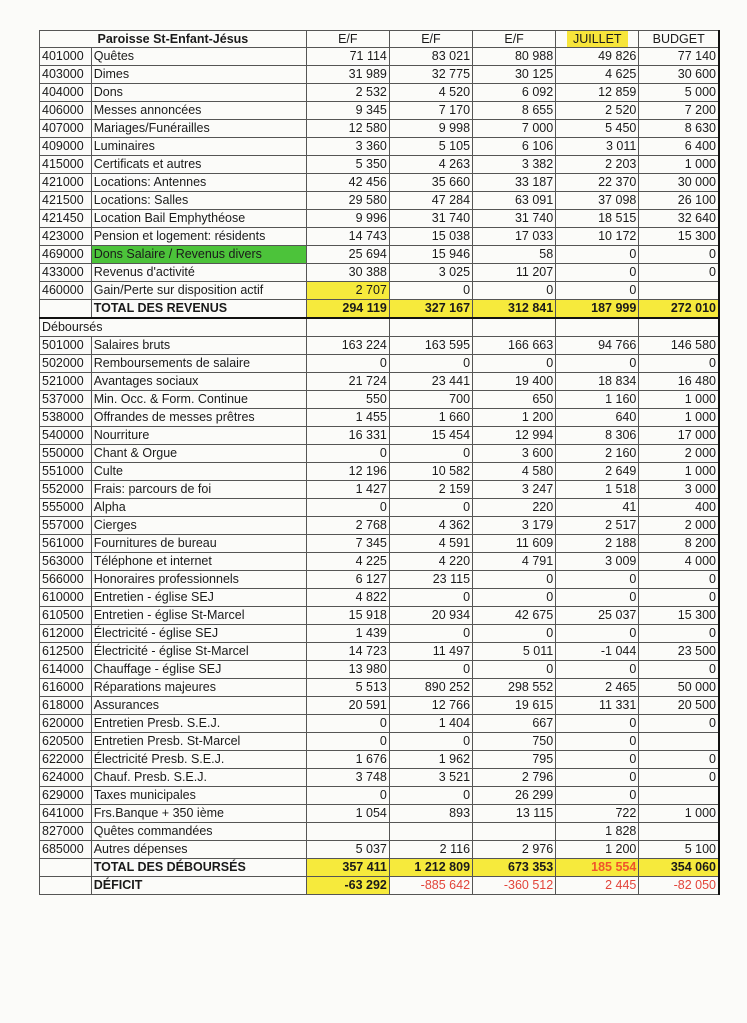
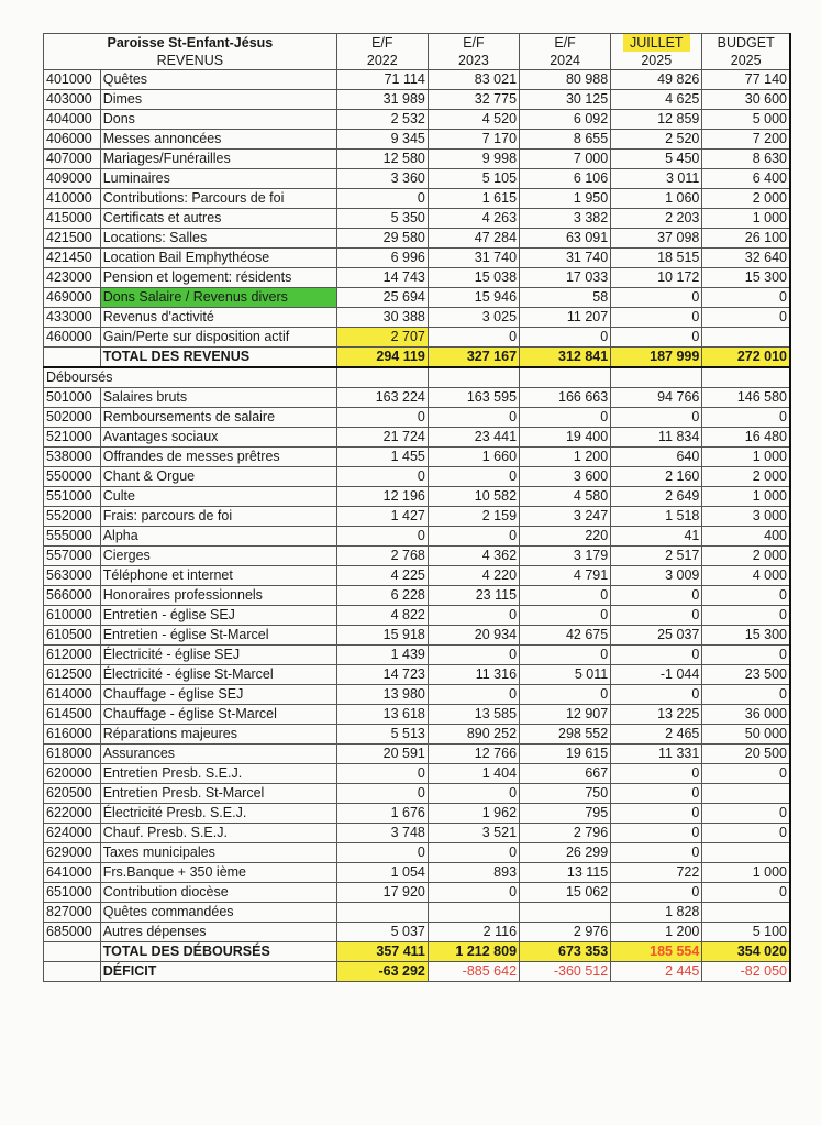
  Paroisse St-Enfant-Jésus	E/F	E/F	E/F	JUILLET	BUDGET
+ REVENUS	2022	2023	2024	2025	2025
  401000	Quêtes	71 114	83 021	80 988	49 826	77 140
  403000	Dimes	31 989	32 775	30 125	4 625	30 600
  404000	Dons	2 532	4 520	6 092	12 859	5 000
  406000	Messes annoncées	9 345	7 170	8 655	2 520	7 200
  407000	Mariages/Funérailles	12 580	9 998	7 000	5 450	8 630
  409000	Luminaires	3 360	5 105	6 106	3 011	6 400
+ 410000	Contributions: Parcours de foi	0	1 615	1 950	1 060	2 000
  415000	Certificats et autres	5 350	4 263	3 382	2 203	1 000
- 421000	Locations: Antennes	42 456	35 660	33 187	22 370	30 000
  421500	Locations: Salles	29 580	47 284	63 091	37 098	26 100
- 421450	Location Bail Emphythéose	9 996	31 740	31 740	18 515	32 640
+ 421450	Location Bail Emphythéose	6 996	31 740	31 740	18 515	32 640
  423000	Pension et logement: résidents	14 743	15 038	17 033	10 172	15 300
  469000	Dons Salaire / Revenus divers	25 694	15 946	58	0	0
  433000	Revenus d'activité	30 388	3 025	11 207	0	0
  460000	Gain/Perte sur disposition actif	2 707	0	0	0
  	TOTAL DES REVENUS	294 119	327 167	312 841	187 999	272 010
  Déboursés
  501000	Salaires bruts	163 224	163 595	166 663	94 766	146 580
  502000	Remboursements de salaire	0	0	0	0	0
- 521000	Avantages sociaux	21 724	23 441	19 400	18 834	16 480
+ 521000	Avantages sociaux	21 724	23 441	19 400	11 834	16 480
- 537000	Min. Occ. & Form. Continue	550	700	650	1 160	1 000
  538000	Offrandes de messes prêtres	1 455	1 660	1 200	640	1 000
- 540000	Nourriture	16 331	15 454	12 994	8 306	17 000
  550000	Chant & Orgue	0	0	3 600	2 160	2 000
  551000	Culte	12 196	10 582	4 580	2 649	1 000
  552000	Frais: parcours de foi	1 427	2 159	3 247	1 518	3 000
  555000	Alpha	0	0	220	41	400
  557000	Cierges	2 768	4 362	3 179	2 517	2 000
- 561000	Fournitures de bureau	7 345	4 591	11 609	2 188	8 200
  563000	Téléphone et internet	4 225	4 220	4 791	3 009	4 000
- 566000	Honoraires professionnels	6 127	23 115	0	0	0
+ 566000	Honoraires professionnels	6 228	23 115	0	0	0
  610000	Entretien - église SEJ	4 822	0	0	0	0
  610500	Entretien - église St-Marcel	15 918	20 934	42 675	25 037	15 300
  612000	Électricité - église SEJ	1 439	0	0	0	0
- 612500	Électricité - église St-Marcel	14 723	11 497	5 011	-1 044	23 500
+ 612500	Électricité - église St-Marcel	14 723	11 316	5 011	-1 044	23 500
  614000	Chauffage - église SEJ	13 980	0	0	0	0
+ 614500	Chauffage - église St-Marcel	13 618	13 585	12 907	13 225	36 000
  616000	Réparations majeures	5 513	890 252	298 552	2 465	50 000
  618000	Assurances	20 591	12 766	19 615	11 331	20 500
  620000	Entretien Presb. S.E.J.	0	1 404	667	0	0
  620500	Entretien Presb. St-Marcel	0	0	750	0
  622000	Électricité Presb. S.E.J.	1 676	1 962	795	0	0
  624000	Chauf. Presb. S.E.J.	3 748	3 521	2 796	0	0
  629000	Taxes municipales	0	0	26 299	0
  641000	Frs.Banque + 350 ième	1 054	893	13 115	722	1 000
+ 651000	Contribution diocèse	17 920	0	15 062	0	0
  827000	Quêtes commandées				1 828
  685000	Autres dépenses	5 037	2 116	2 976	1 200	5 100
- 	TOTAL DES DÉBOURSÉS	357 411	1 212 809	673 353	185 554	354 060
+ 	TOTAL DES DÉBOURSÉS	357 411	1 212 809	673 353	185 554	354 020
  	DÉFICIT	-63 292	-885 642	-360 512	2 445	-82 050
